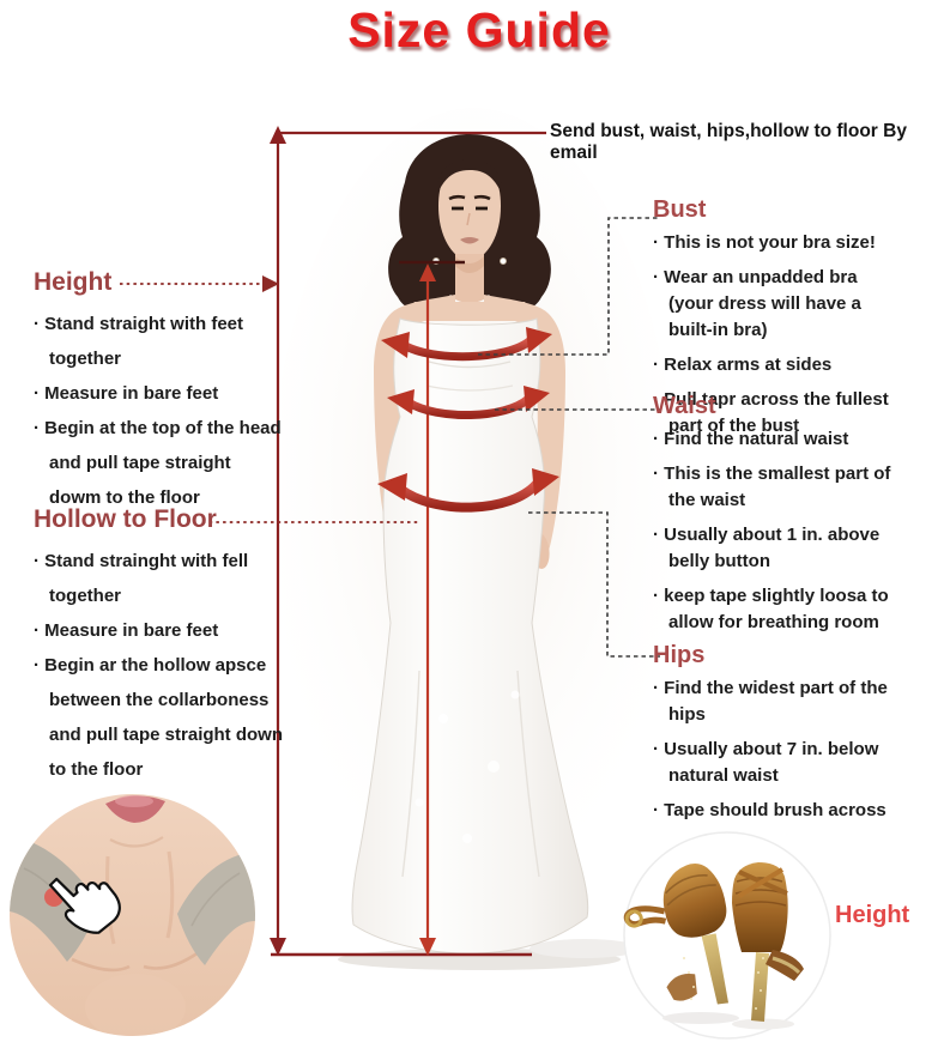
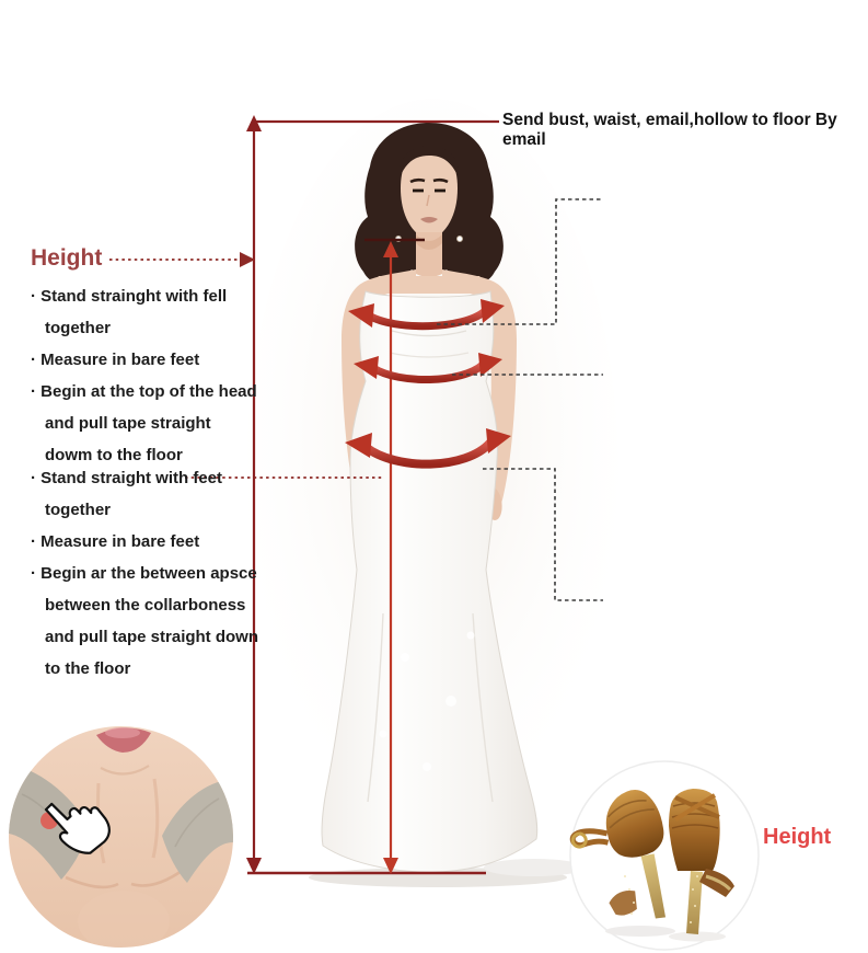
- Size Guide
- Send bust, waist, hips,hollow to floor By email
+ Send bust, waist, email,hollow to floor By email
  Height
- Stand straight with feet together
+ Stand strainght with fell together
  Measure in bare feet
  Begin at the top of the head and pull tape straight dowm to the floor
- Hollow to Floor
- Stand strainght with fell together
+ Stand straight with feet together
  Measure in bare feet
- Begin ar the hollow apsce between the collarboness and pull tape straight down to the floor
+ Begin ar the between apsce between the collarboness and pull tape straight down to the floor
- Bust
- This is not your bra size!
- Wear an unpadded bra (your dress will have a built-in bra)
- Relax arms at sides
- Pull tapr across the fullest part of the bust
- Waist
- Find the natural waist
- This is the smallest part of the waist
- Usually about 1 in. above belly button
- keep tape slightly loosa to allow for breathing room
- Hips
- Find the widest part of the hips
- Usually about 7 in. below natural waist
- Tape should brush across
  Height
